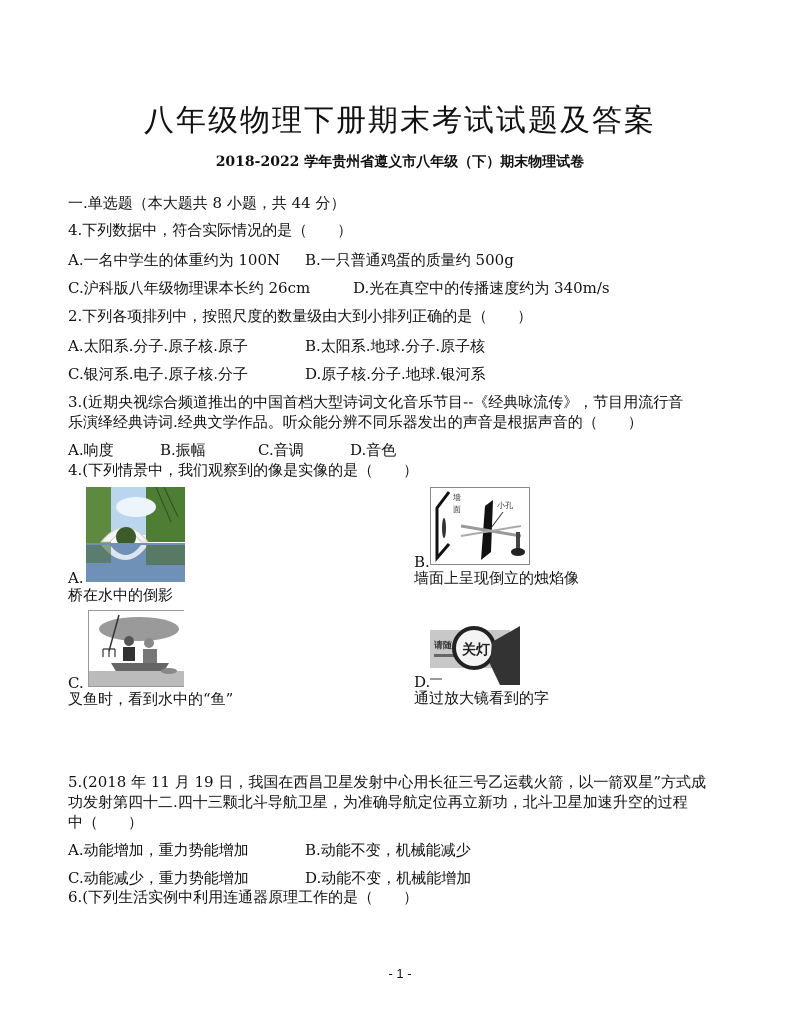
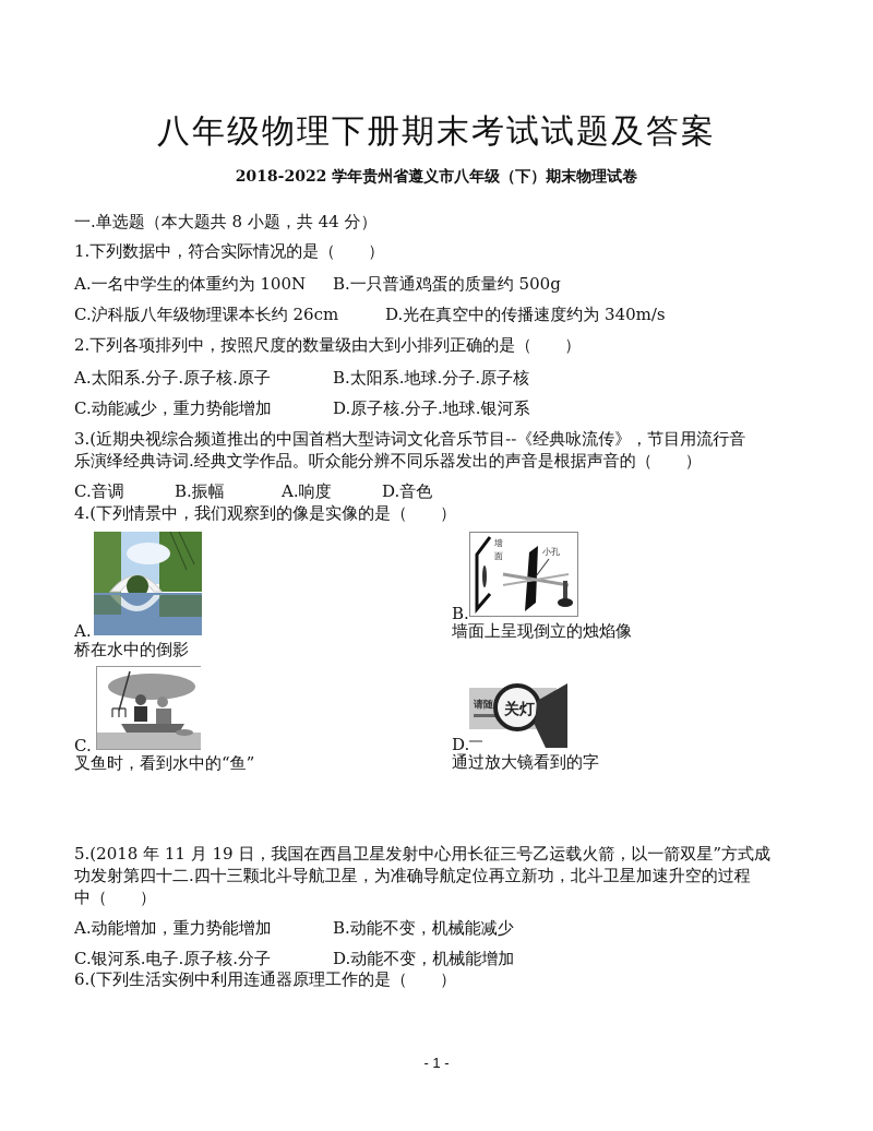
  八年级物理下册期末考试试题及答案
  2018-2022 学年贵州省遵义市八年级（下）期末物理试卷
  一.单选题（本大题共 8 小题，共 44 分）
- 4.下列数据中，符合实际情况的是（ ）
+ 1.下列数据中，符合实际情况的是（ ）
  A.一名中学生的体重约为 100N
  B.一只普通鸡蛋的质量约 500g
  C.沪科版八年级物理课本长约 26cm
  D.光在真空中的传播速度约为 340m/s
  2.下列各项排列中，按照尺度的数量级由大到小排列正确的是（ ）
  A.太阳系.分子.原子核.原子
  B.太阳系.地球.分子.原子核
- C.银河系.电子.原子核.分子
+ C.动能减少，重力势能增加
  D.原子核.分子.地球.银河系
  3.(近期央视综合频道推出的中国首档大型诗词文化音乐节目--《经典咏流传》，节目用流行音
  乐演绎经典诗词.经典文学作品。听众能分辨不同乐器发出的声音是根据声音的（ ）
- A.响度
+ C.音调
  B.振幅
- C.音调
+ A.响度
  D.音色
  4.(下列情景中，我们观察到的像是实像的是（ ）
  A.
  桥在水中的倒影
  墙
  面
  小孔
  B.
  墙面上呈现倒立的烛焰像
  C.
  叉鱼时，看到水中的“鱼”
  请随
  关灯
  D.
  通过放大镜看到的字
  5.(2018 年 11 月 19 日，我国在西昌卫星发射中心用长征三号乙运载火箭，以一箭双星”方式成
  功发射第四十二.四十三颗北斗导航卫星，为准确导航定位再立新功，北斗卫星加速升空的过程
  中（ ）
  A.动能增加，重力势能增加
  B.动能不变，机械能减少
- C.动能减少，重力势能增加
+ C.银河系.电子.原子核.分子
  D.动能不变，机械能增加
  6.(下列生活实例中利用连通器原理工作的是（ ）
  - 1 -
